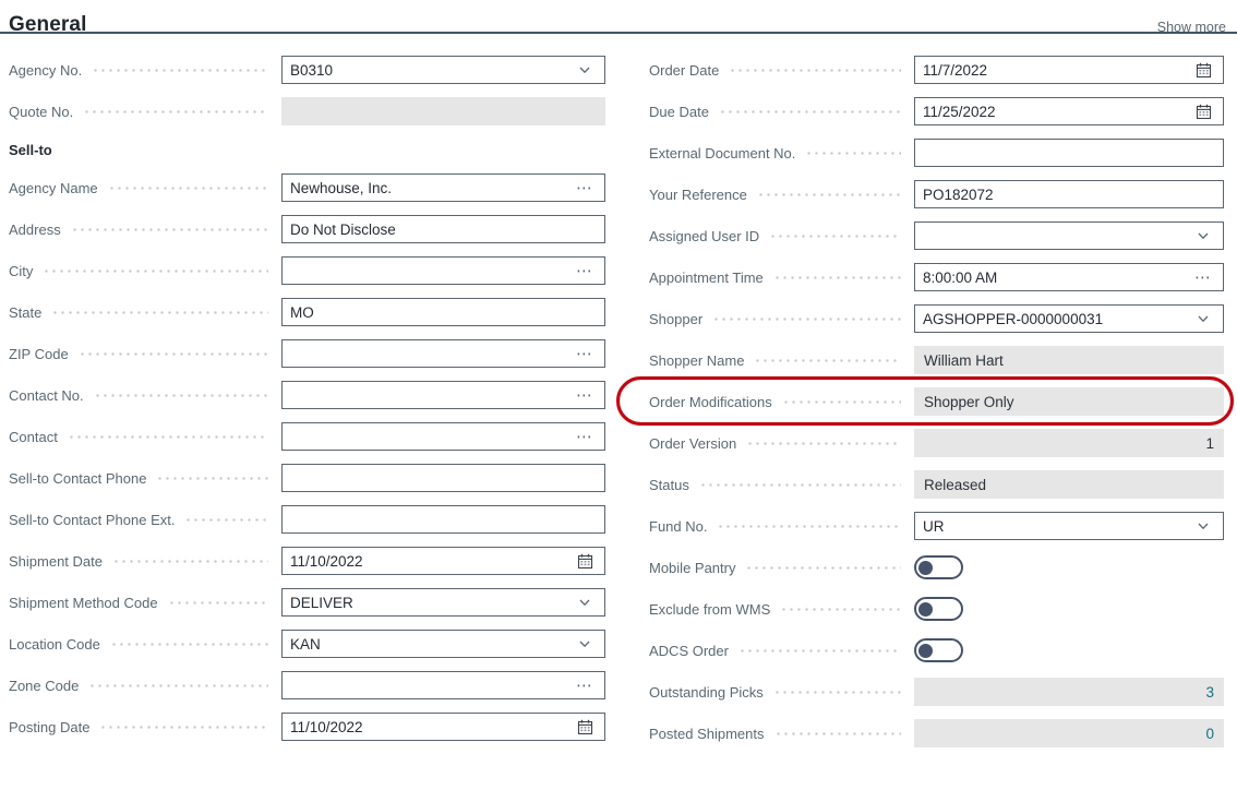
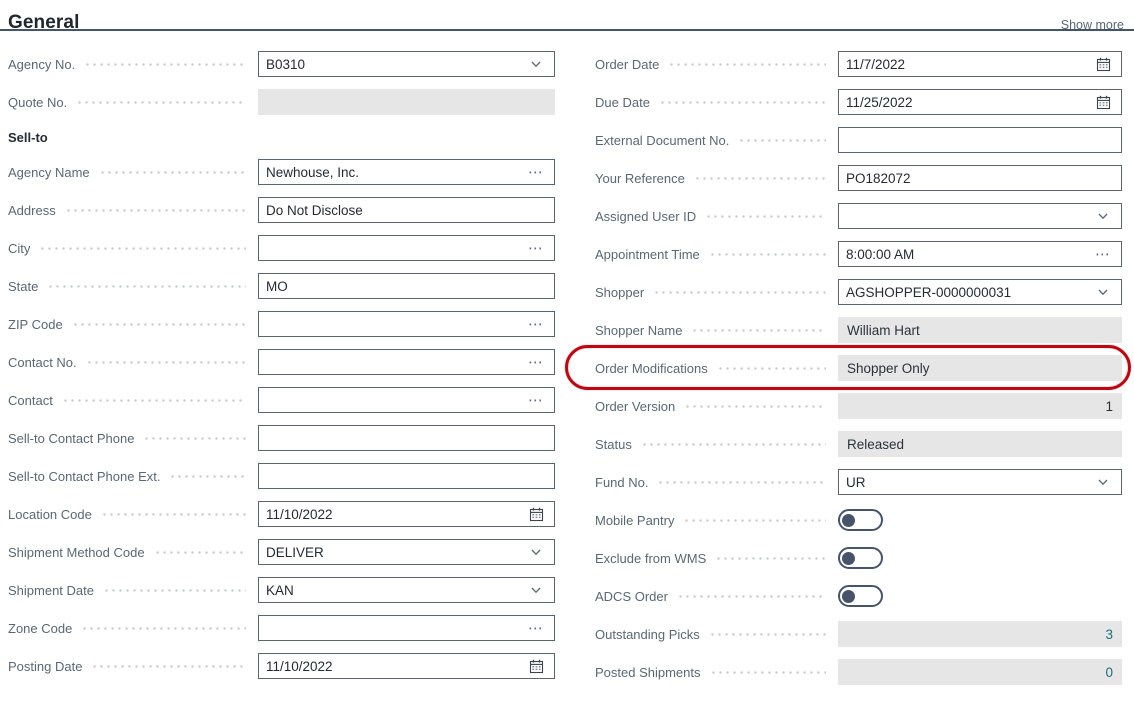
  General
  Show more
  Agency No.
  B0310
  Quote No.
  Sell-to
  Agency Name
  Newhouse, Inc.
  ⋯
  Address
  Do Not Disclose
  City
  ⋯
  State
  MO
  ZIP Code
  ⋯
  Contact No.
  ⋯
  Contact
  ⋯
  Sell-to Contact Phone
  Sell-to Contact Phone Ext.
- Shipment Date
+ Location Code
  11/10/2022
  Shipment Method Code
  DELIVER
- Location Code
+ Shipment Date
  KAN
  Zone Code
  ⋯
  Posting Date
  11/10/2022
  Order Date
  11/7/2022
  Due Date
  11/25/2022
  External Document No.
  Your Reference
  PO182072
  Assigned User ID
  Appointment Time
  8:00:00 AM
  ⋯
  Shopper
  AGSHOPPER-0000000031
  Shopper Name
  William Hart
  Order Modifications
  Shopper Only
  Order Version
  1
  Status
  Released
  Fund No.
  UR
  Mobile Pantry
  Exclude from WMS
  ADCS Order
  Outstanding Picks
  3
  Posted Shipments
  0
